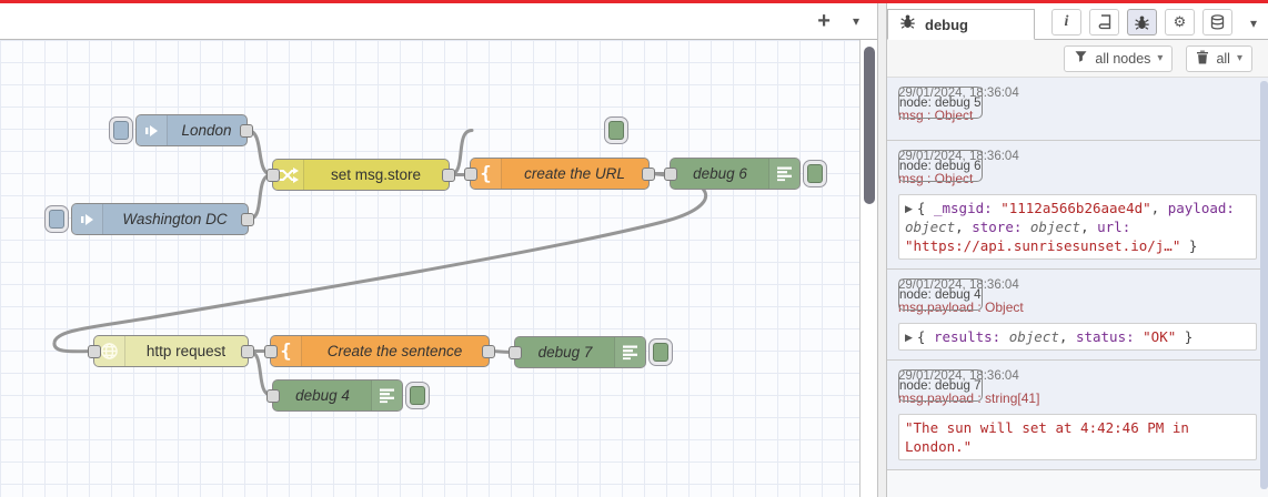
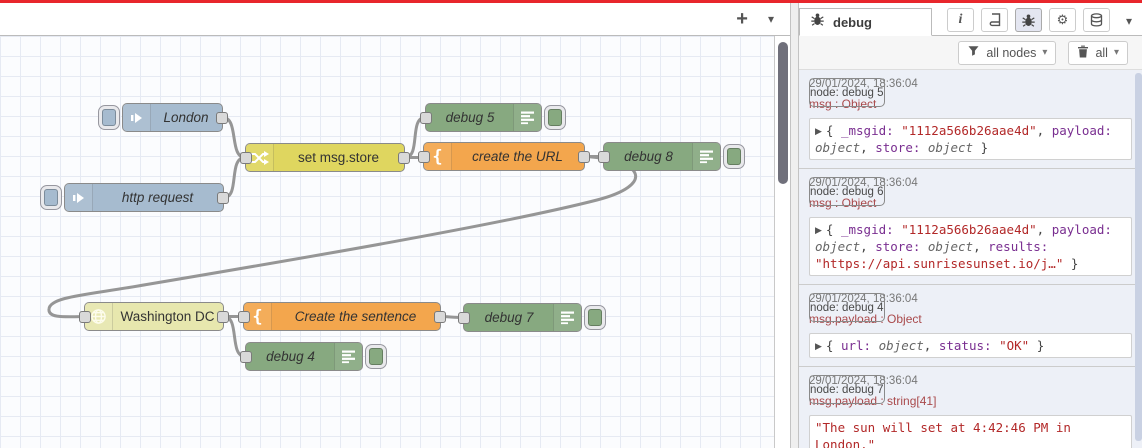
  +
  ▾
  London
- Washington DC
+ http request
  set msg.store
+ debug 5
  {
  create the URL
- debug 6
+ debug 8
- http request
+ Washington DC
  {
  Create the sentence
  debug 7
  debug 4
  debug
  i
  ⚙
  ▾
  all nodes
  ▾
  all
  ▾
  29/01/2024, 18:36:04
  node: debug 5
  msg : Object
+ ▶ { _msgid: "1112a566b26aae4d", payload: object, store: object }
  29/01/2024, 18:36:04
  node: debug 6
  msg : Object
- ▶ { _msgid: "1112a566b26aae4d", payload: object, store: object, url: "https://api.sunrisesunset.io/j…" }
+ ▶ { _msgid: "1112a566b26aae4d", payload: object, store: object, results: "https://api.sunrisesunset.io/j…" }
  29/01/2024, 18:36:04
  node: debug 4
  msg.payload : Object
- ▶ { results: object, status: "OK" }
+ ▶ { url: object, status: "OK" }
  29/01/2024, 18:36:04
  node: debug 7
  msg.payload : string[41]
  "The sun will set at 4:42:46 PM in London."
